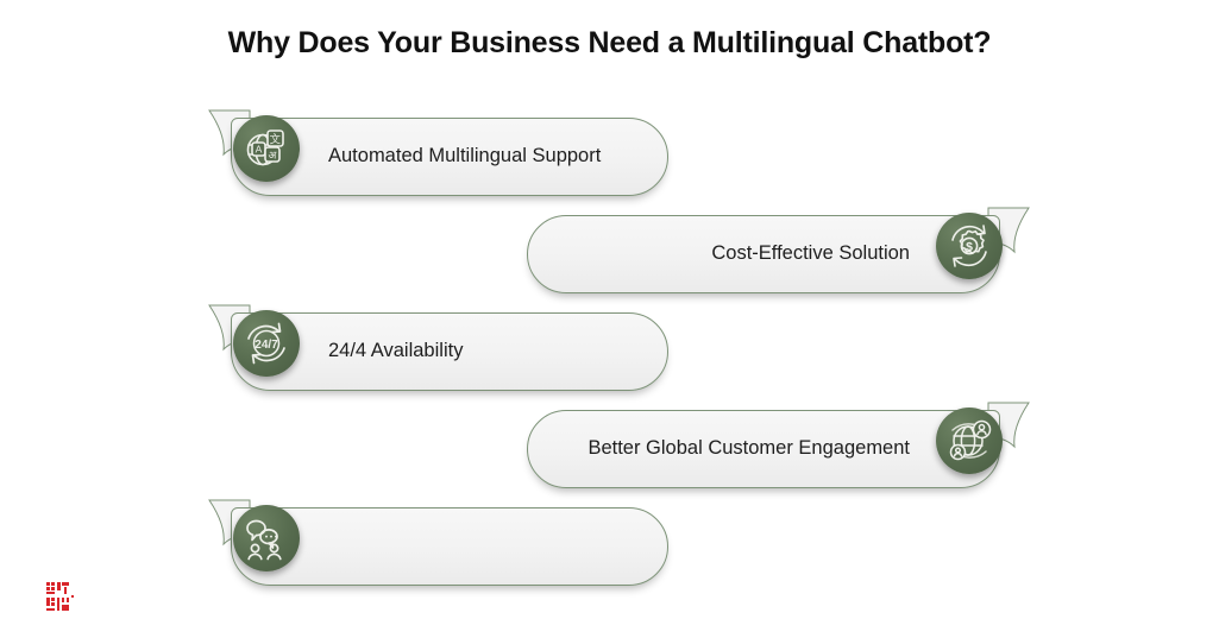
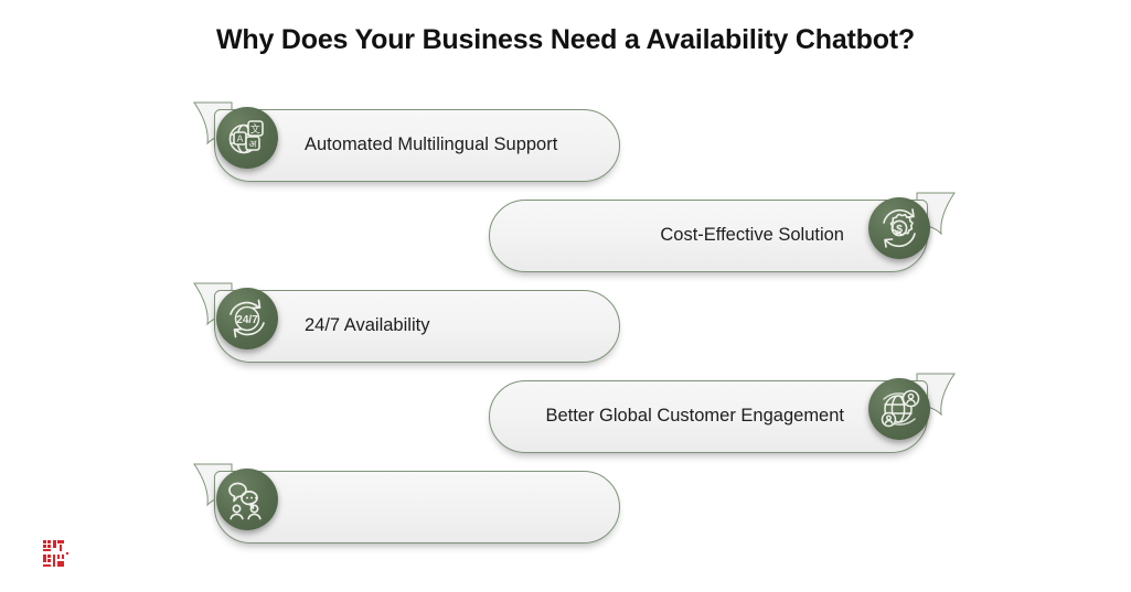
- Why Does Your Business Need a Multilingual Chatbot?
+ Why Does Your Business Need a Availability Chatbot?
  A
  文
  अ
  Automated Multilingual Support
  $
  Cost-Effective Solution
  24/7
- 24/4 Availability
+ 24/7 Availability
  Better Global Customer Engagement
